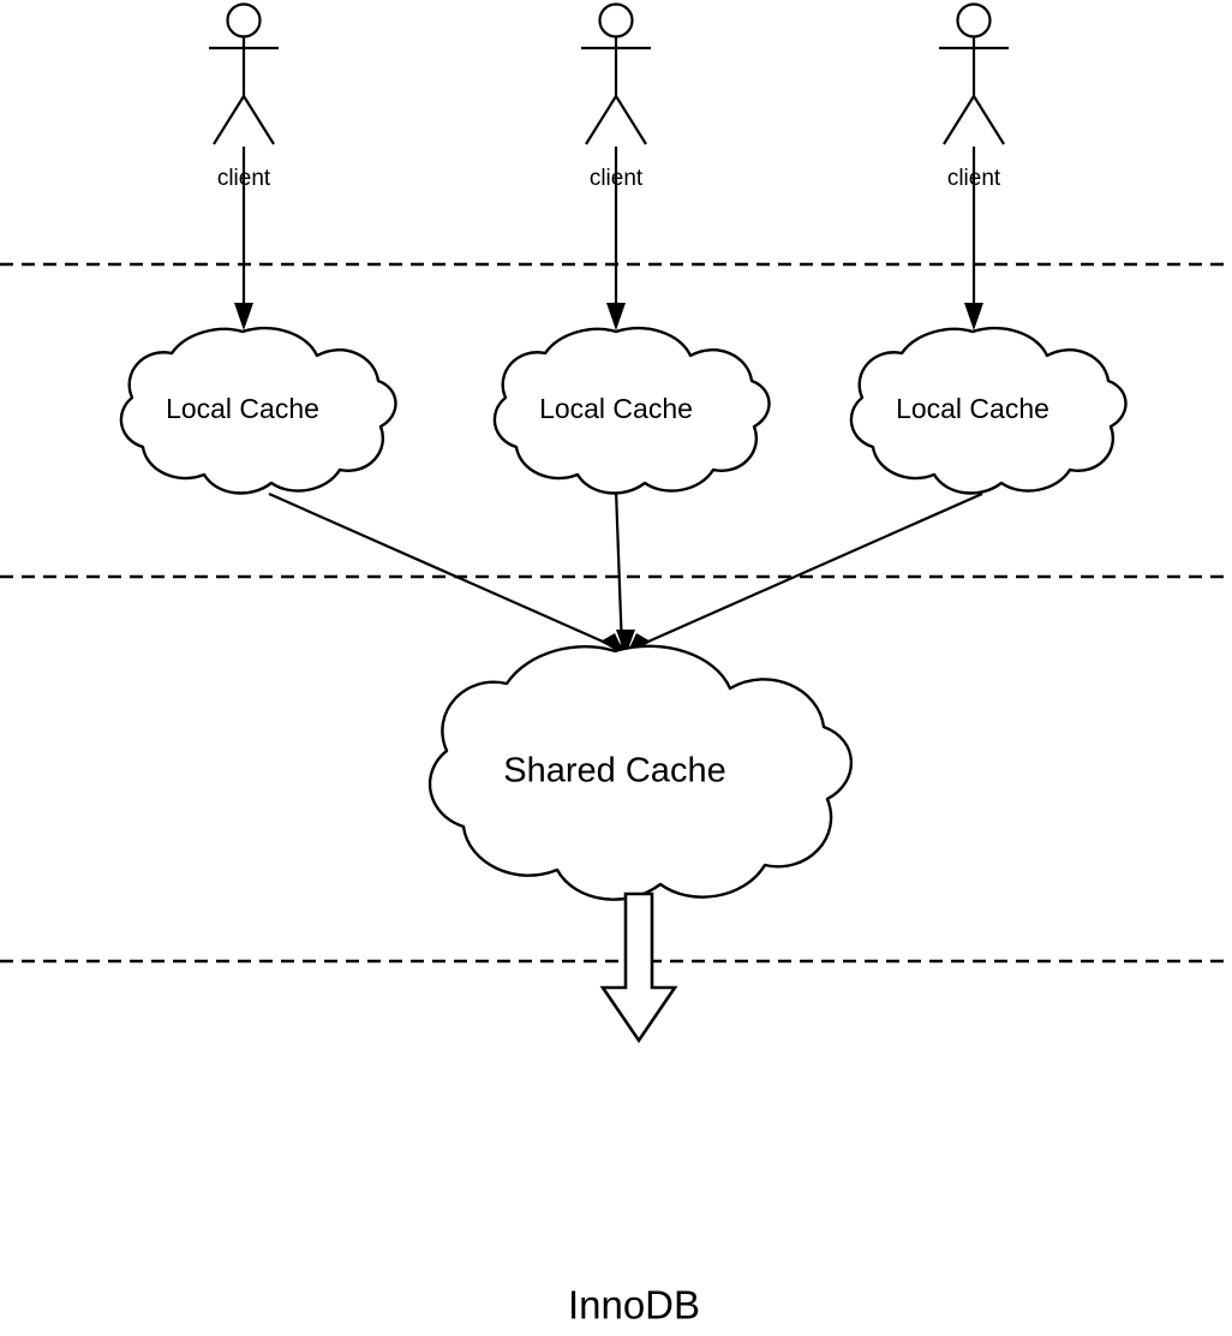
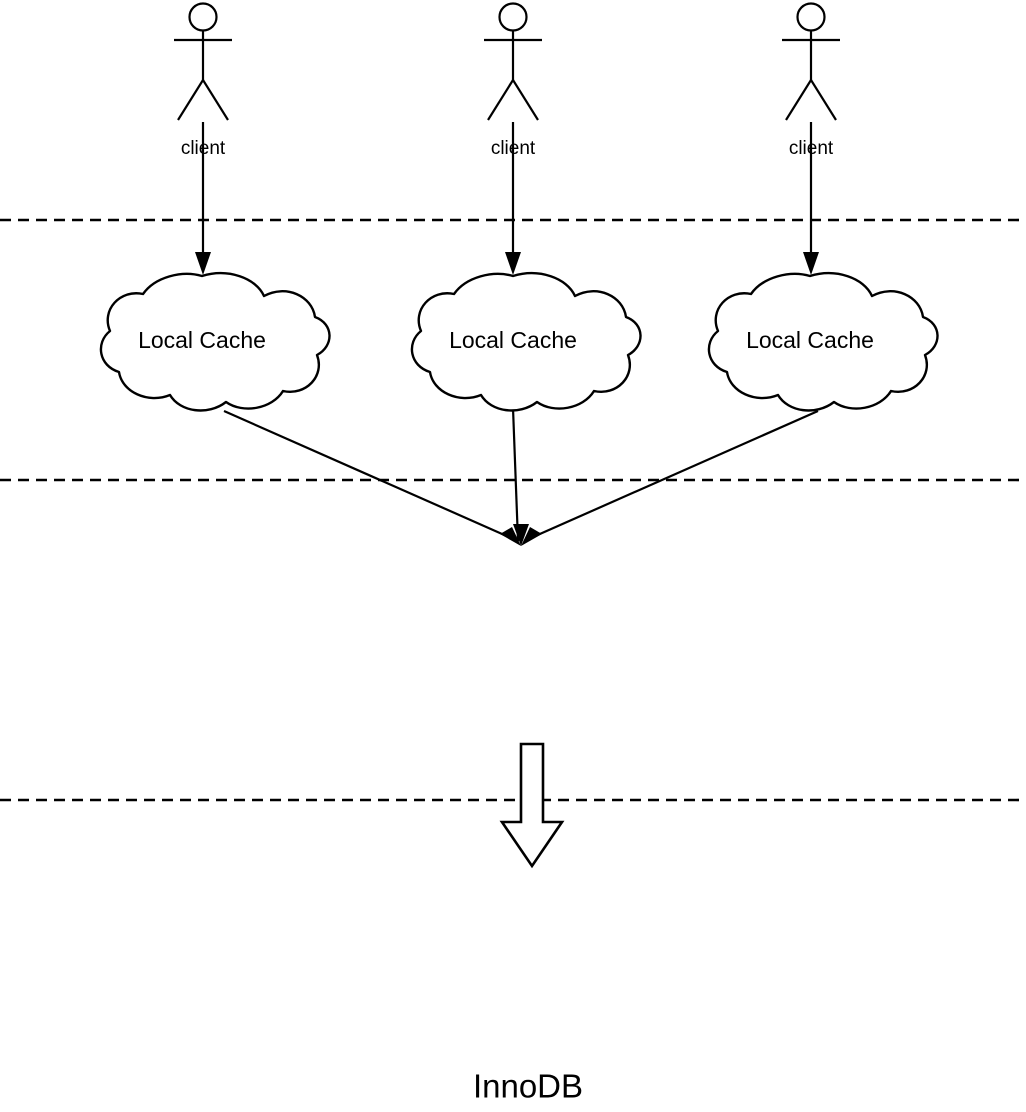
  client
  client
  client
  Local Cache
  Local Cache
  Local Cache
- Shared Cache
  InnoDB
